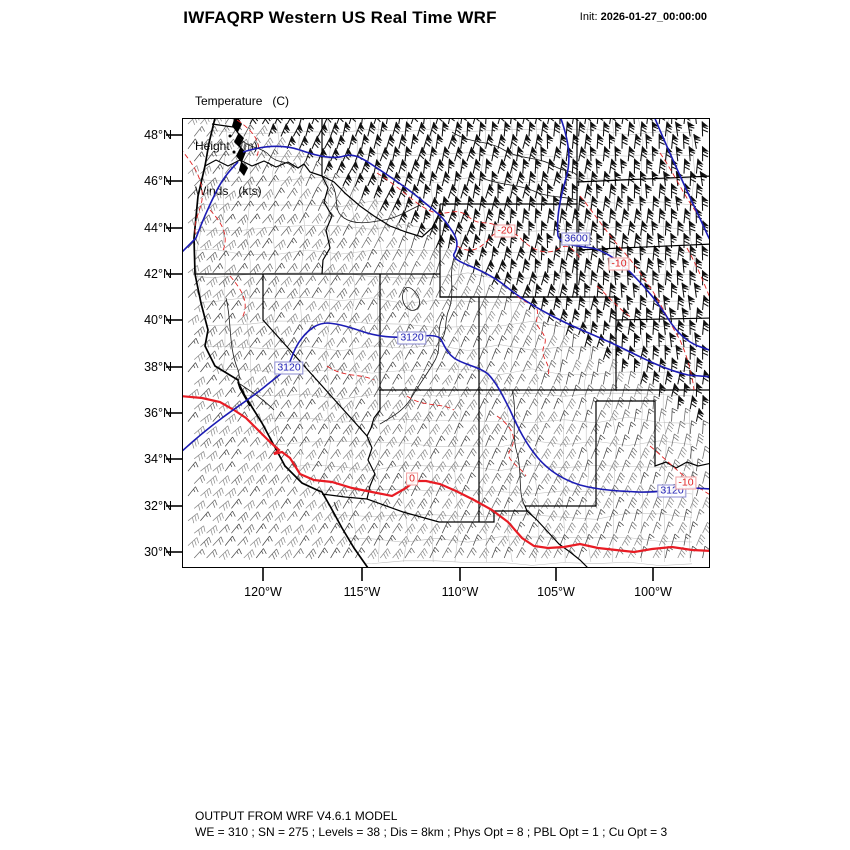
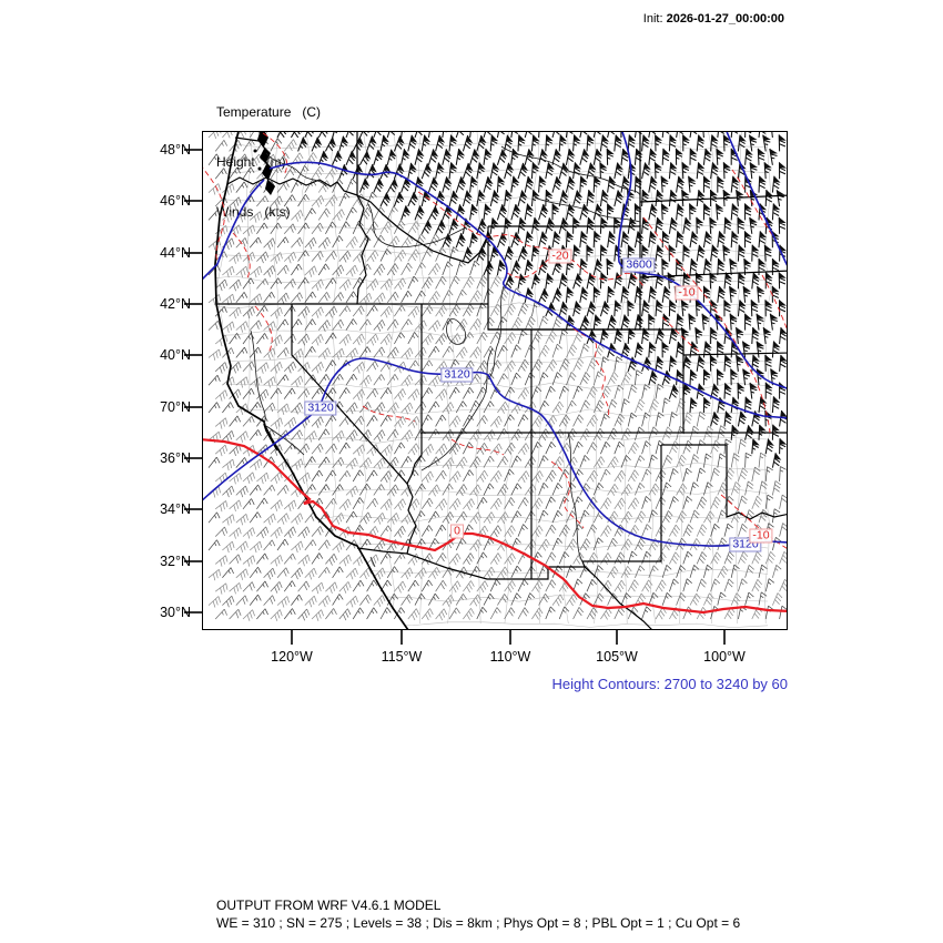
- IWFAQRP Western US Real Time WRF
  Init: 2026-01-27_00:00:00
  Temperature (C)
  Heigh ()
  Winds (ks)
  48°N
  46°N
  44°N
  42°N
  40°N
- 38°N
+ 70°N
  36°N
  34°N
  32°N
  30°N
  120°W
  115°W
  110°W
  105°W
  100°W
  3600
  3120
  3120
  3120
  -20
  -10
  -10
  0
+ Height Contours: 2700 to 3240 by 60
  OUTPUT FROM WRF V4.6.1 MODEL
- WE = 310 ; SN = 275 ; Levels = 38 ; Dis = 8km ; Phys Opt = 8 ; PBL Opt = 1 ; Cu Opt = 3
+ WE = 310 ; SN = 275 ; Levels = 38 ; Dis = 8km ; Phys Opt = 8 ; PBL Opt = 1 ; Cu Opt = 6
